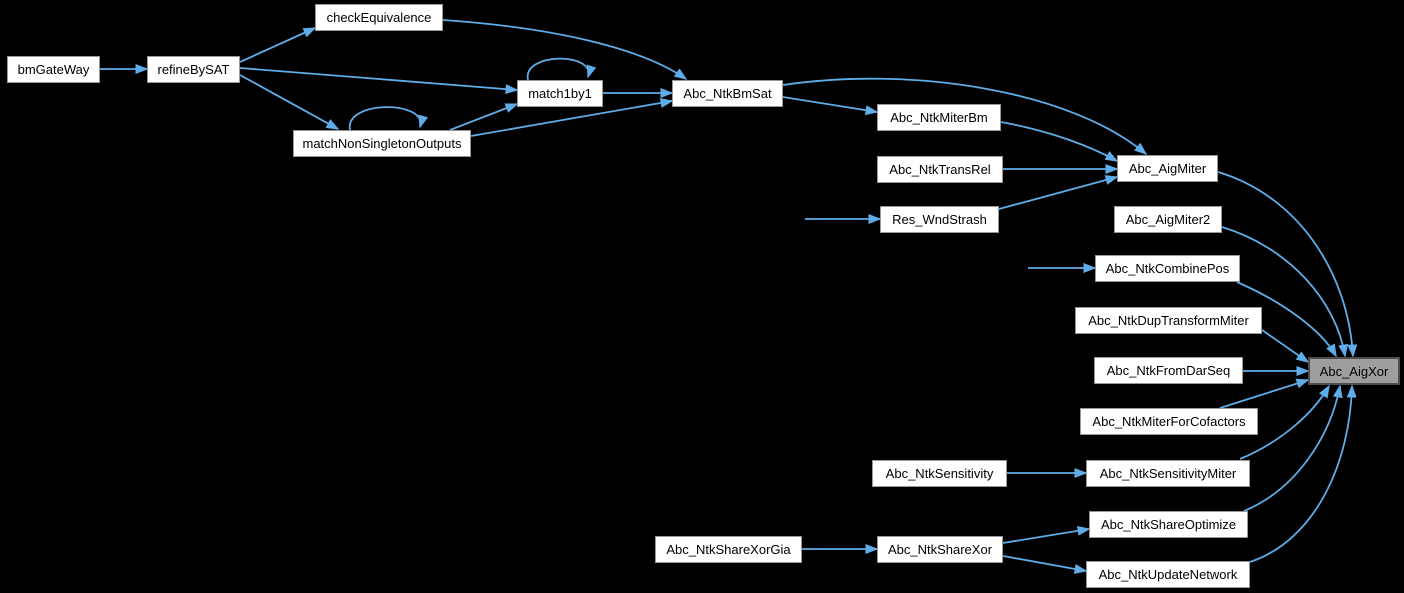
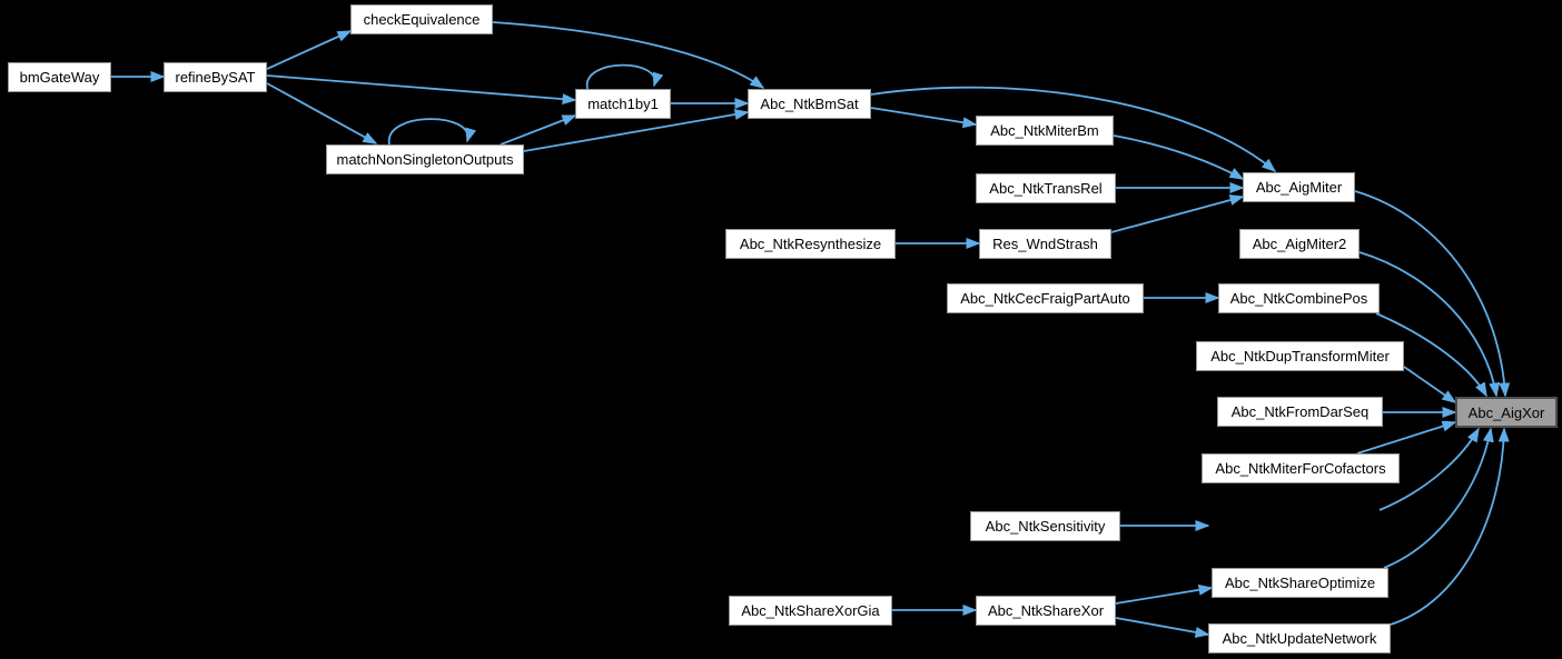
  bmGateWay
  refineBySAT
  checkEquivalence
  matchNonSingletonOutputs
  match1by1
  Abc_NtkBmSat
  Abc_NtkMiterBm
  Abc_NtkTransRel
  Abc_AigMiter
+ Abc_NtkResynthesize
  Res_WndStrash
  Abc_AigMiter2
+ Abc_NtkCecFraigPartAuto
  Abc_NtkCombinePos
  Abc_NtkDupTransformMiter
  Abc_NtkFromDarSeq
  Abc_AigXor
  Abc_NtkMiterForCofactors
  Abc_NtkSensitivity
- Abc_NtkSensitivityMiter
  Abc_NtkShareOptimize
  Abc_NtkShareXorGia
  Abc_NtkShareXor
  Abc_NtkUpdateNetwork
